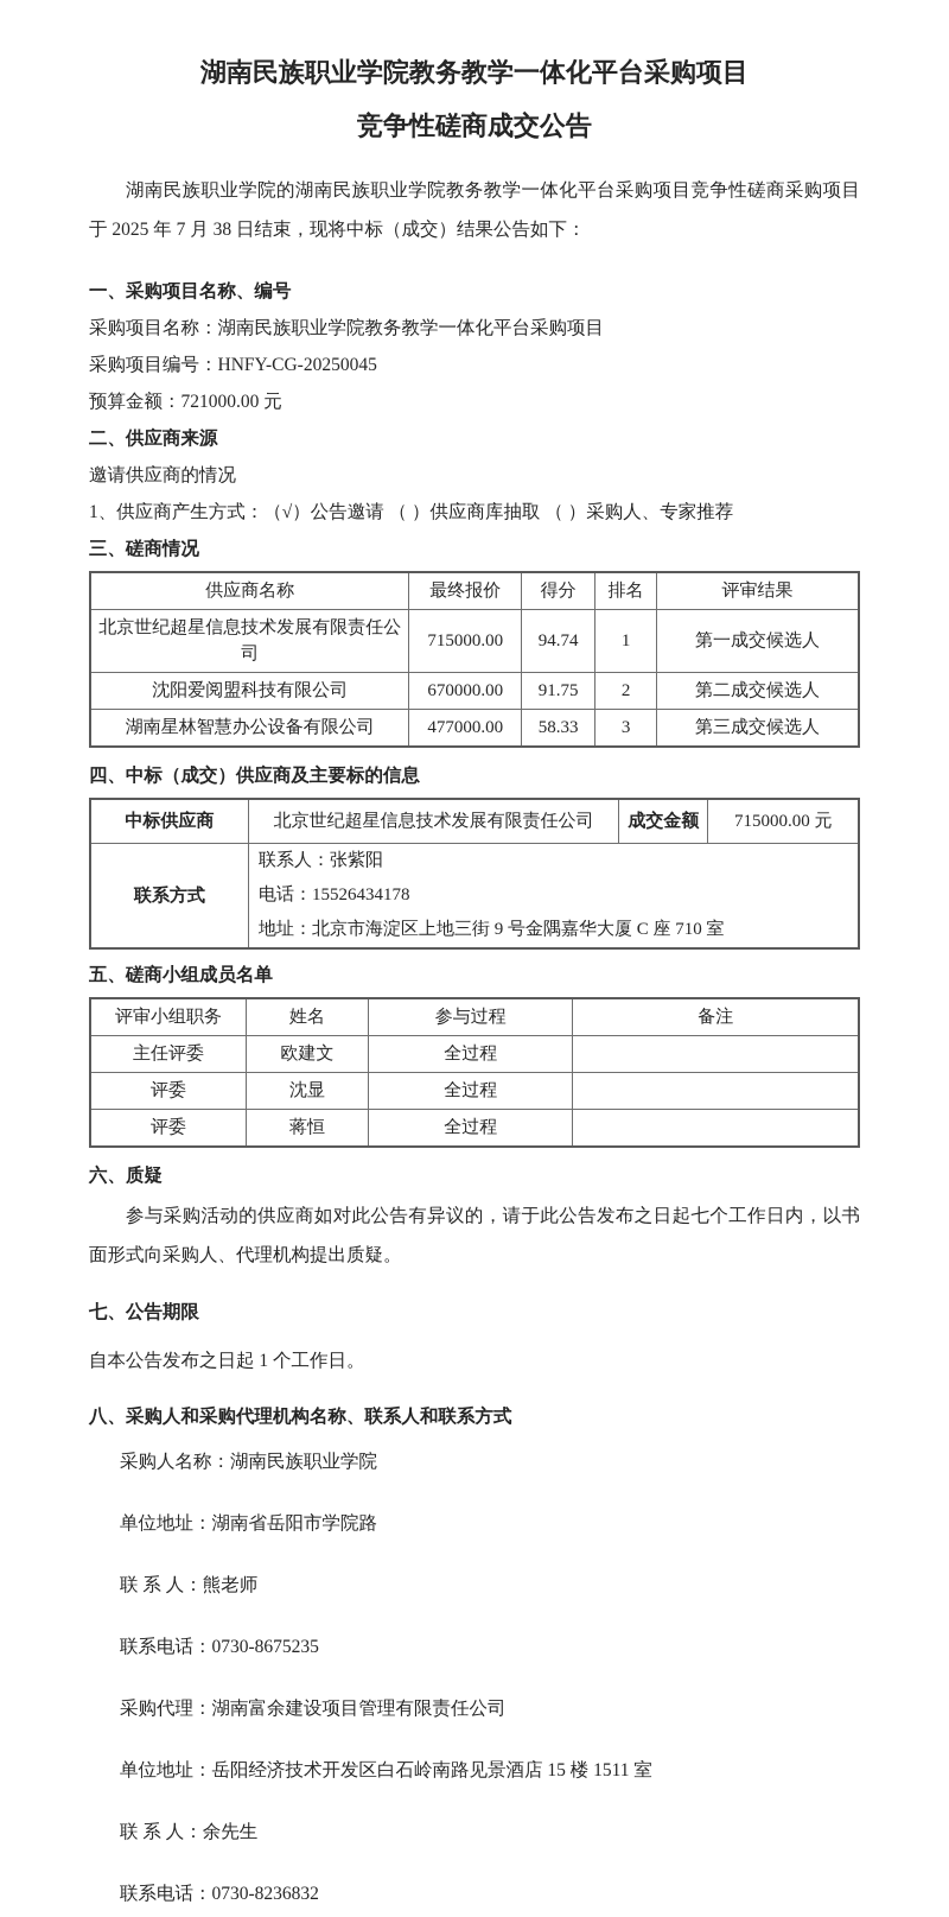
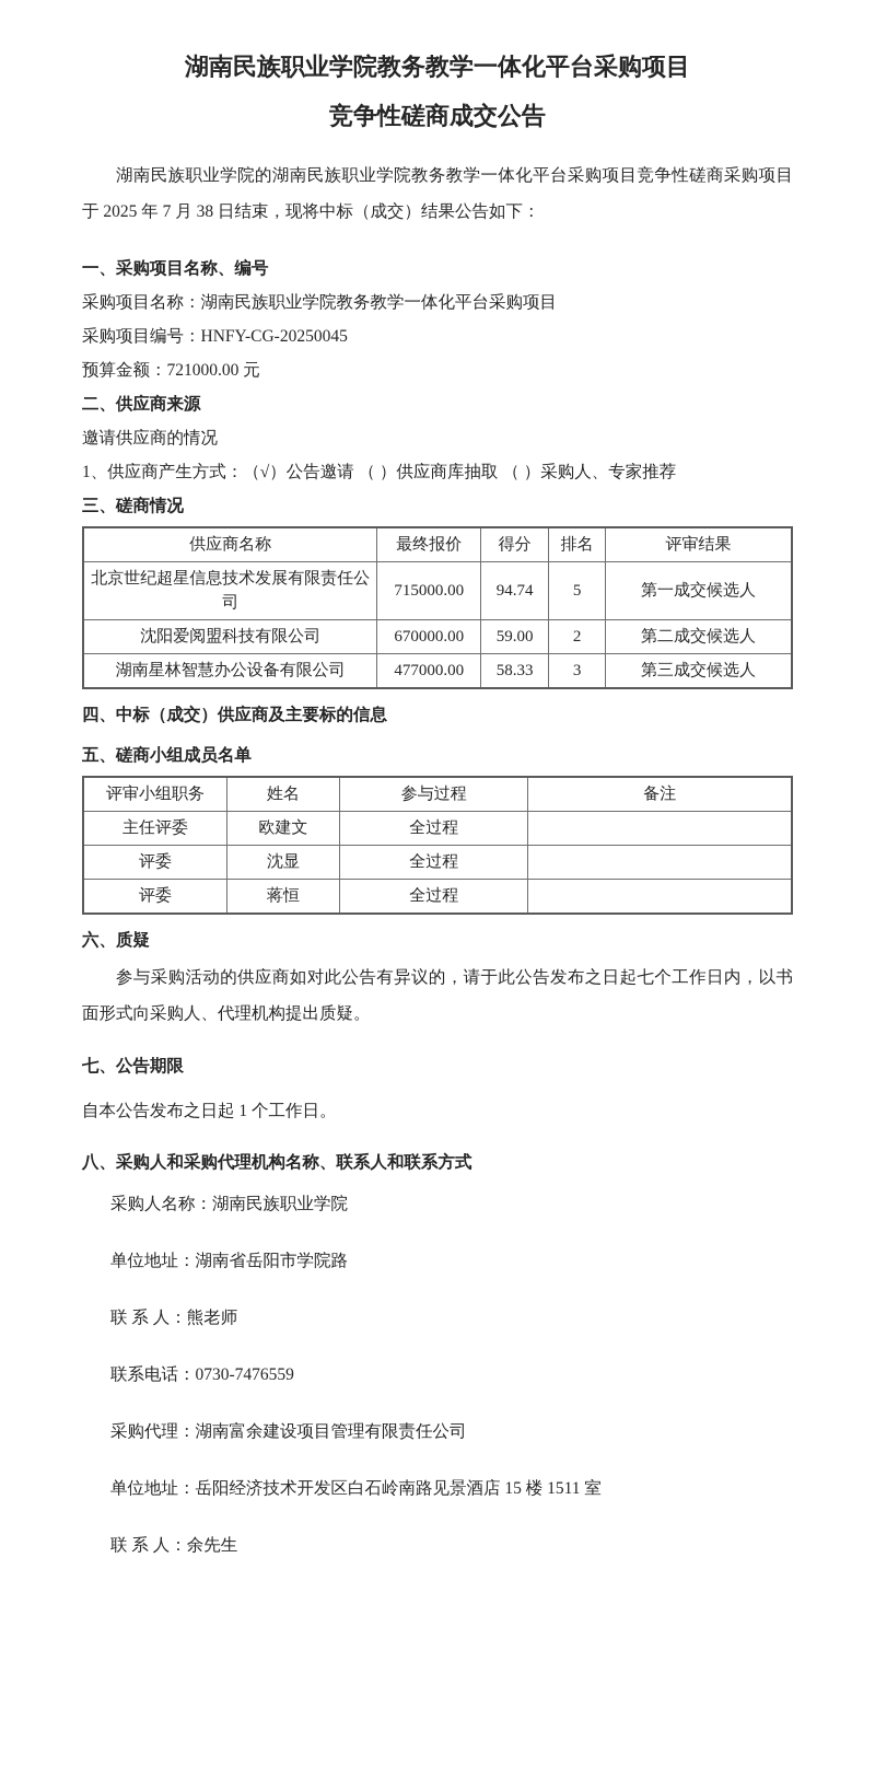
  湖南民族职业学院教务教学一体化平台采购项目
  竞争性磋商成交公告
  湖南民族职业学院的湖南民族职业学院教务教学一体化平台采购项目竞争性磋商采购项目于 2025 年 7 月 38 日结束，现将中标（成交）结果公告如下：
  一、采购项目名称、编号
  采购项目名称：湖南民族职业学院教务教学一体化平台采购项目
  采购项目编号：HNFY-CG-20250045
  预算金额：721000.00 元
  二、供应商来源
  邀请供应商的情况
  1、供应商产生方式：（√）公告邀请 （ ）供应商库抽取 （ ）采购人、专家推荐
  三、磋商情况
  供应商名称	最终报价	得分	排名	评审结果
- 北京世纪超星信息技术发展有限责任公司	715000.00	94.74	1	第一成交候选人
+ 北京世纪超星信息技术发展有限责任公司	715000.00	94.74	5	第一成交候选人
- 沈阳爱阅盟科技有限公司	670000.00	91.75	2	第二成交候选人
+ 沈阳爱阅盟科技有限公司	670000.00	59.00	2	第二成交候选人
  湖南星林智慧办公设备有限公司	477000.00	58.33	3	第三成交候选人
  四、中标（成交）供应商及主要标的信息
- 中标供应商	北京世纪超星信息技术发展有限责任公司	成交金额	715000.00 元
- 联系方式	联系人：张紫阳 电话：15526434178 地址：北京市海淀区上地三街 9 号金隅嘉华大厦 C 座 710 室
  五、磋商小组成员名单
  评审小组职务	姓名	参与过程	备注
  主任评委	欧建文	全过程
  评委	沈显	全过程
  评委	蒋恒	全过程
  六、质疑
  参与采购活动的供应商如对此公告有异议的，请于此公告发布之日起七个工作日内，以书面形式向采购人、代理机构提出质疑。
  七、公告期限
  自本公告发布之日起 1 个工作日。
  八、采购人和采购代理机构名称、联系人和联系方式
  采购人名称：湖南民族职业学院
  单位地址：湖南省岳阳市学院路
  联 系 人：熊老师
- 联系电话：0730-8675235
+ 联系电话：0730-7476559
  采购代理：湖南富余建设项目管理有限责任公司
  单位地址：岳阳经济技术开发区白石岭南路见景酒店 15 楼 1511 室
  联 系 人：余先生
- 联系电话：0730-8236832
